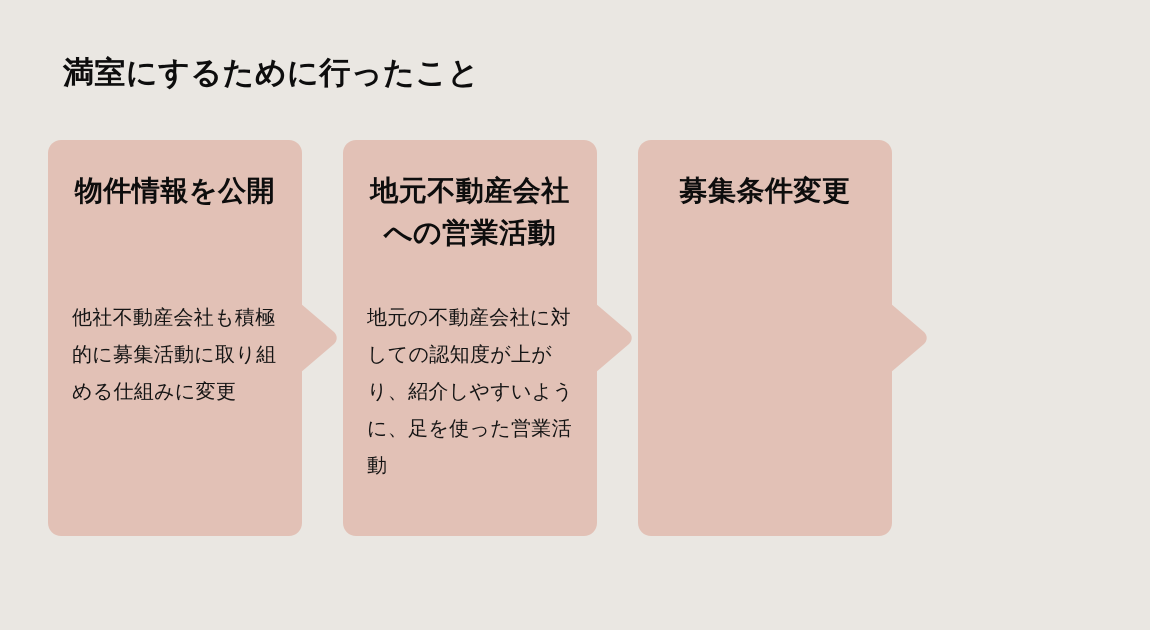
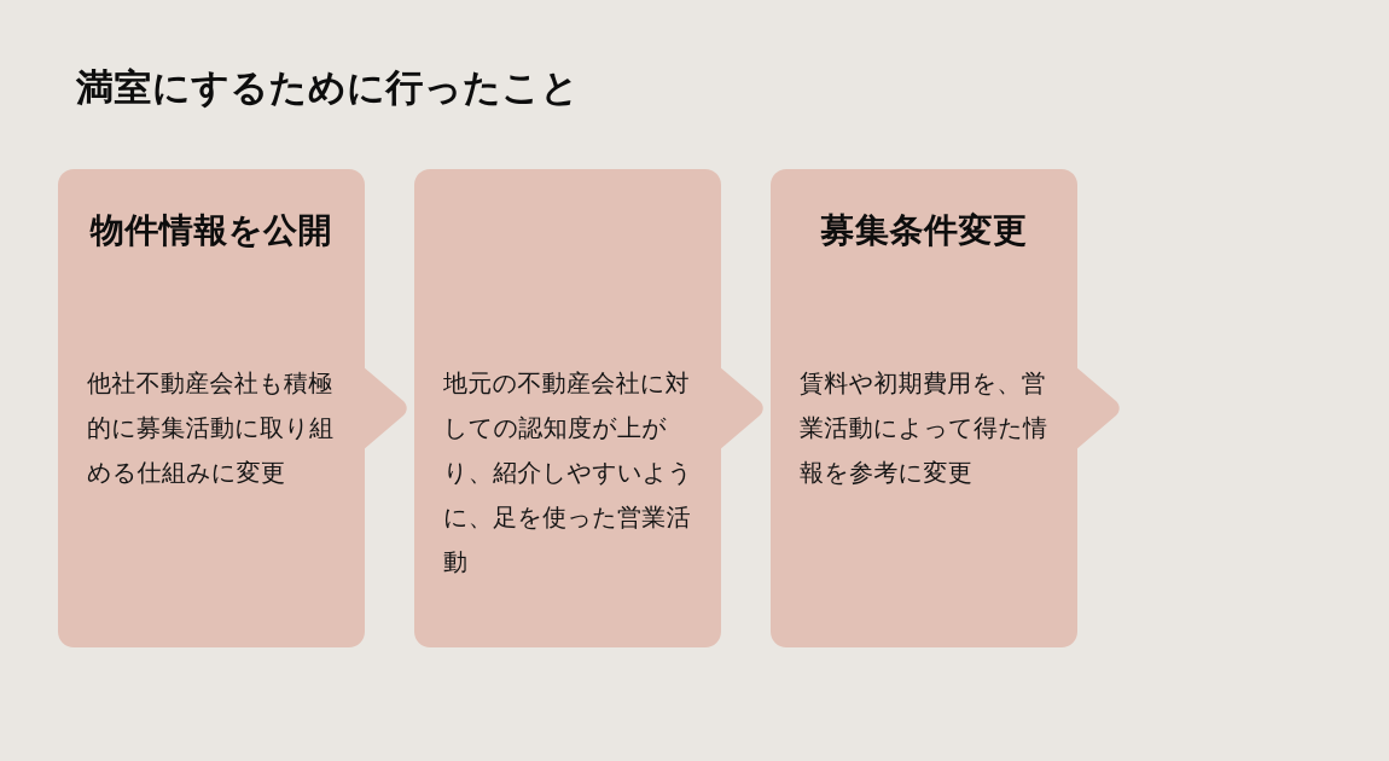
  満室にするために行ったこと
  物件情報を公開
  他社不動産会社も積極的に募集活動に取り組める仕組みに変更
- 地元不動産会社
- への営業活動
  地元の不動産会社に対しての認知度が上がり、紹介しやすいように、足を使った営業活動
  募集条件変更
+ 賃料や初期費用を、営業活動によって得た情報を参考に変更
